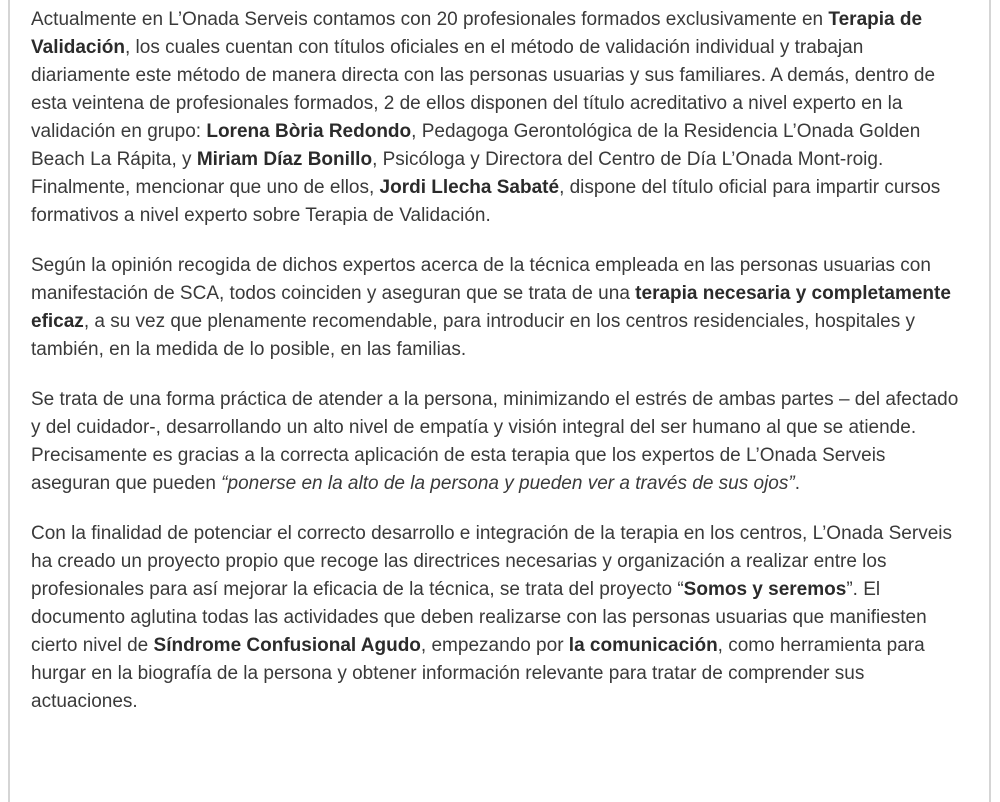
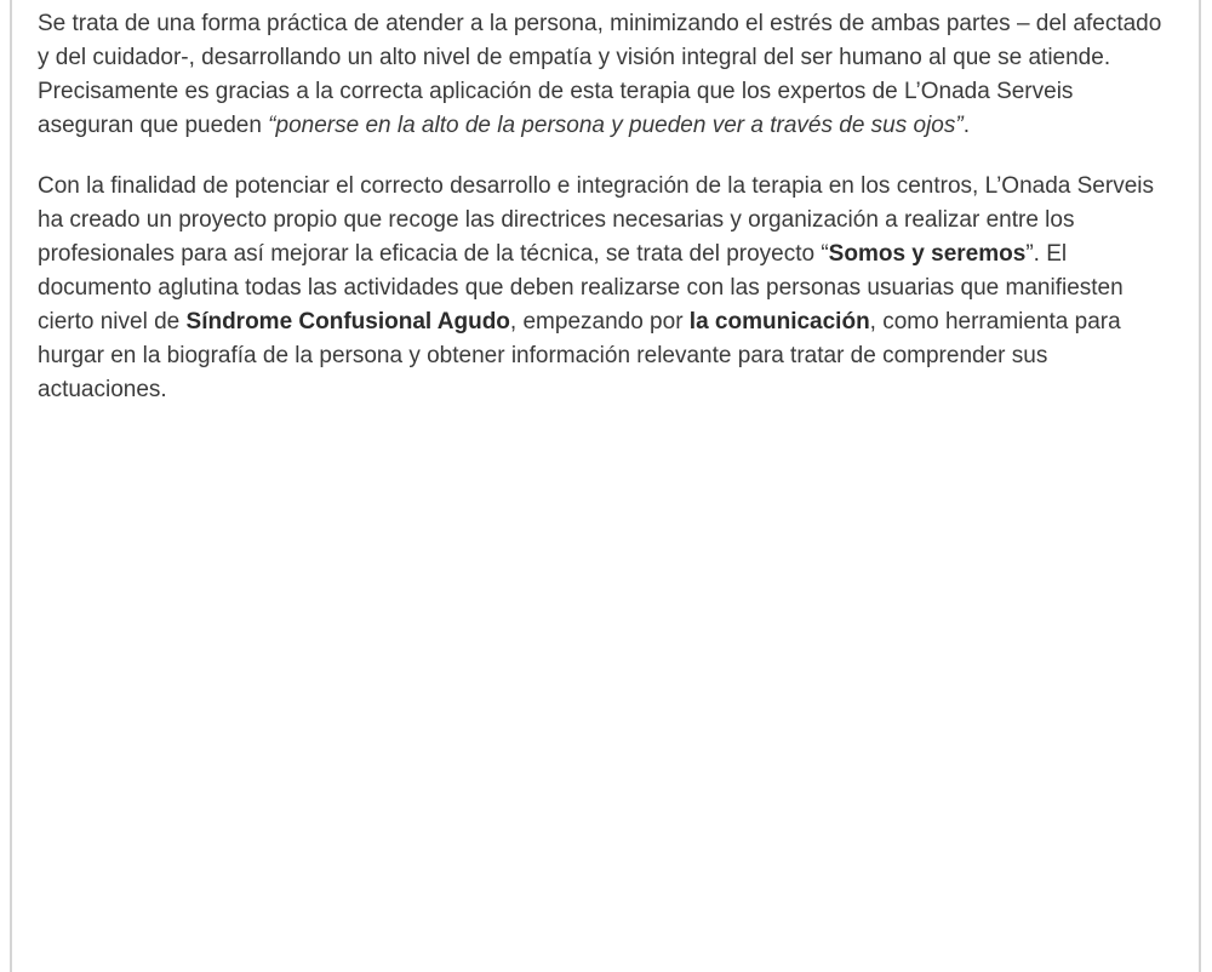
- Actualmente en L’Onada Serveis contamos con 20 profesionales formados exclusivamente en Terapia de Validación, los cuales cuentan con títulos oficiales en el método de validación individual y trabajan diariamente este método de manera directa con las personas usuarias y sus familiares. A demás, dentro de esta veintena de profesionales formados, 2 de ellos disponen del título acreditativo a nivel experto en la validación en grupo: Lorena Bòria Redondo, Pedagoga Gerontológica de la Residencia L’Onada Golden Beach La Rápita, y Miriam Díaz Bonillo, Psicóloga y Directora del Centro de Día L’Onada Mont-roig. Finalmente, mencionar que uno de ellos, Jordi Llecha Sabaté, dispone del título oficial para impartir cursos formativos a nivel experto sobre Terapia de Validación.
- Según la opinión recogida de dichos expertos acerca de la técnica empleada en las personas usuarias con manifestación de SCA, todos coinciden y aseguran que se trata de una terapia necesaria y completamente eficaz, a su vez que plenamente recomendable, para introducir en los centros residenciales, hospitales y también, en la medida de lo posible, en las familias.
  Se trata de una forma práctica de atender a la persona, minimizando el estrés de ambas partes – del afectado y del cuidador-, desarrollando un alto nivel de empatía y visión integral del ser humano al que se atiende. Precisamente es gracias a la correcta aplicación de esta terapia que los expertos de L’Onada Serveis aseguran que pueden “ponerse en la alto de la persona y pueden ver a través de sus ojos”.
  Con la finalidad de potenciar el correcto desarrollo e integración de la terapia en los centros, L’Onada Serveis ha creado un proyecto propio que recoge las directrices necesarias y organización a realizar entre los profesionales para así mejorar la eficacia de la técnica, se trata del proyecto “Somos y seremos”. El documento aglutina todas las actividades que deben realizarse con las personas usuarias que manifiesten cierto nivel de Síndrome Confusional Agudo, empezando por la comunicación, como herramienta para hurgar en la biografía de la persona y obtener información relevante para tratar de comprender sus actuaciones.
